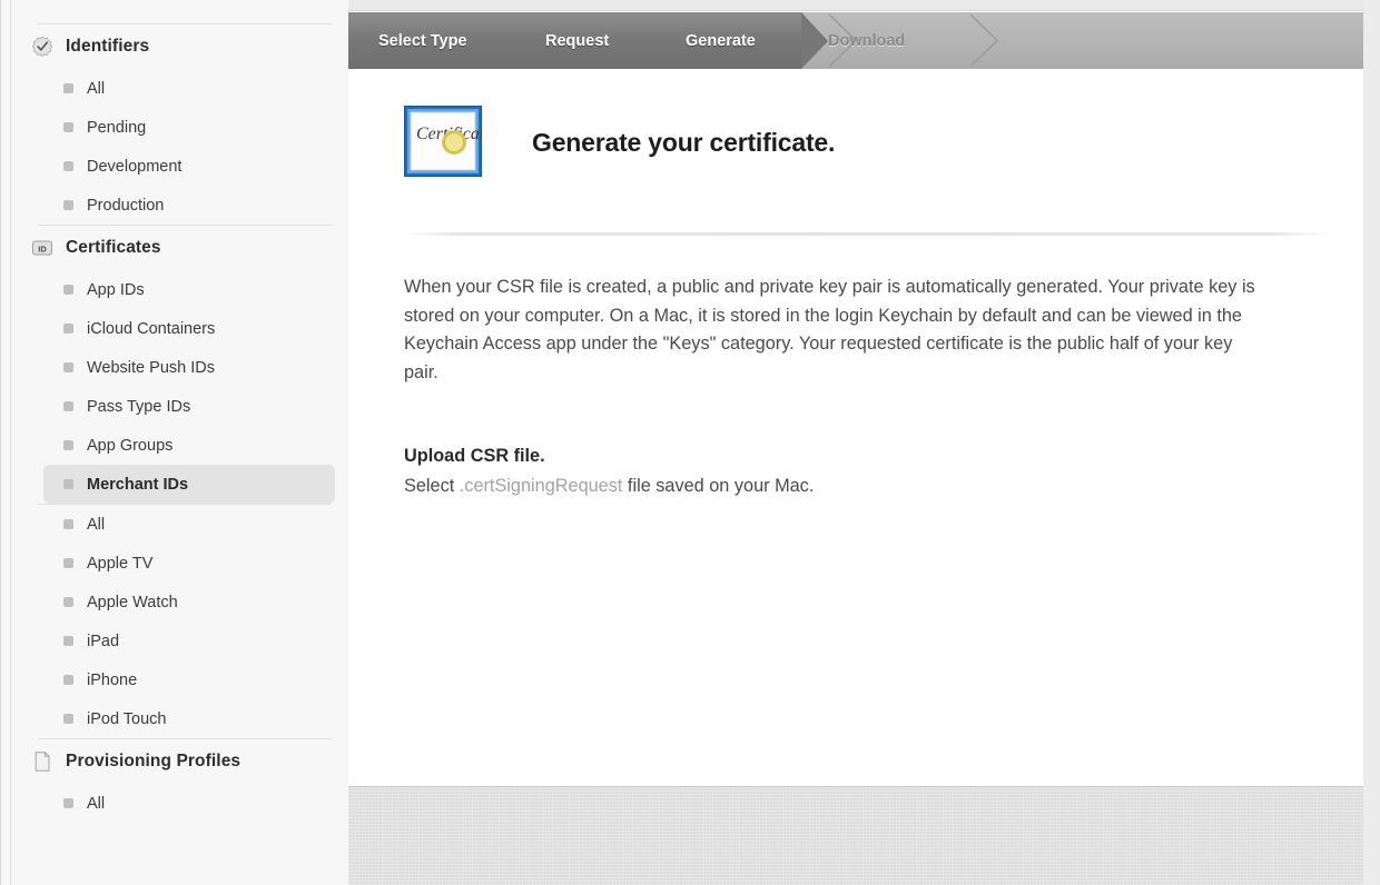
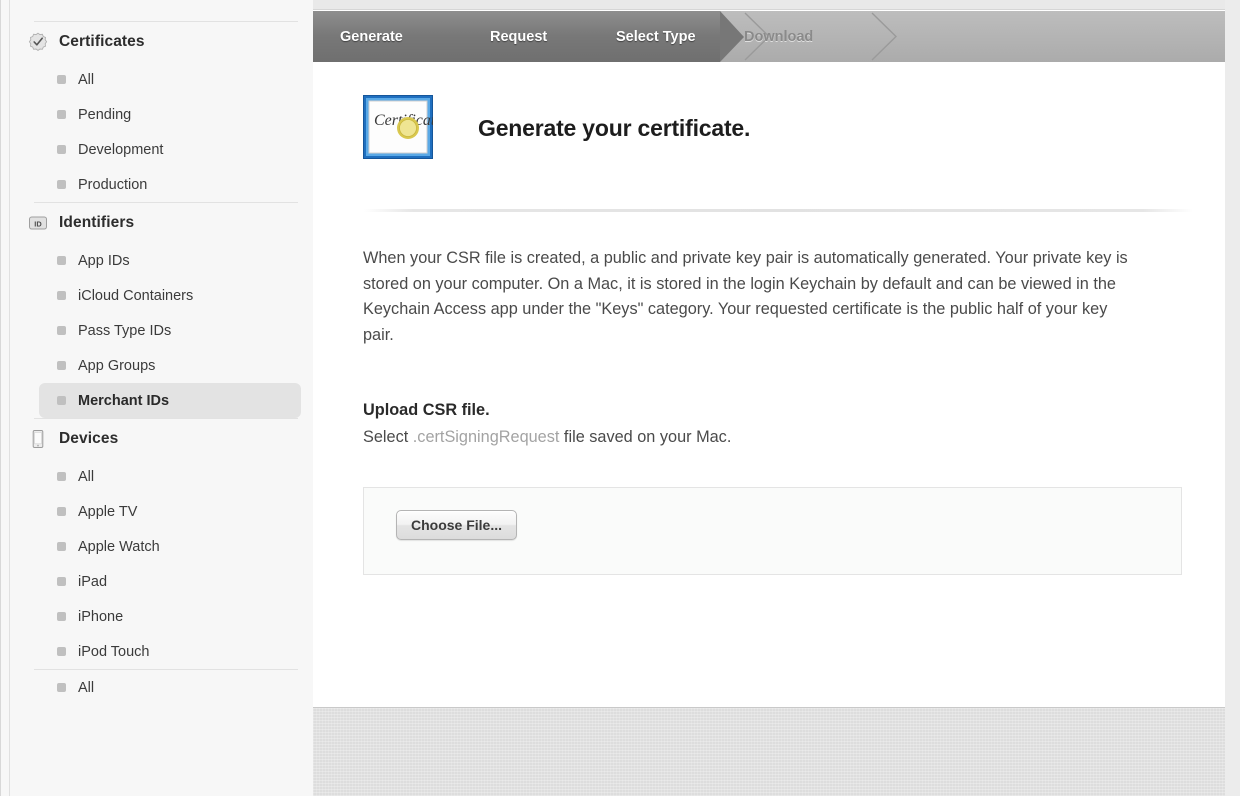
- Identifiers
+ Certificates
  All
  Pending
  Development
  Production
  ID
- Certificates
+ Identifiers
  App IDs
  iCloud Containers
- Website Push IDs
  Pass Type IDs
  App Groups
  Merchant IDs
+ Devices
  All
  Apple TV
  Apple Watch
  iPad
  iPhone
  iPod Touch
- Provisioning Profiles
  All
- Select Type
+ Generate
  Request
- Generate
+ Select Type
  Download
  Generate your certificate.
  When your CSR file is created, a public and private key pair is automatically generated. Your private key is stored on your computer. On a Mac, it is stored in the login Keychain by default and can be viewed in the Keychain Access app under the "Keys" category. Your requested certificate is the public half of your key pair.
  Upload CSR file.
  Select .certSigningRequest file saved on your Mac.
+ Choose File...
